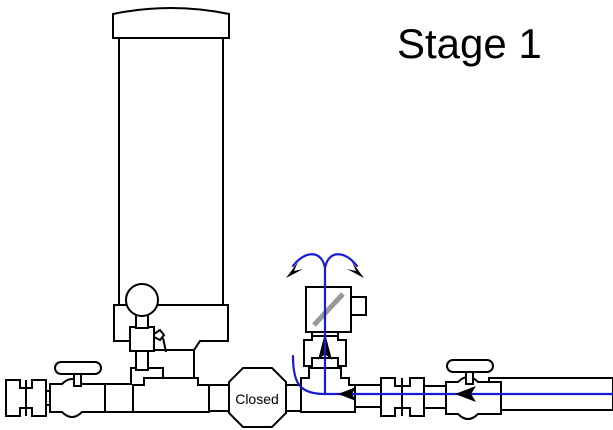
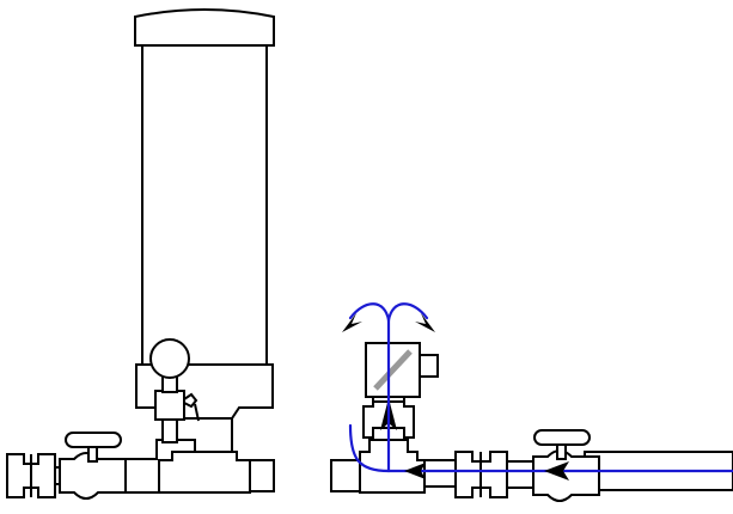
- Stage 1
- Closed
